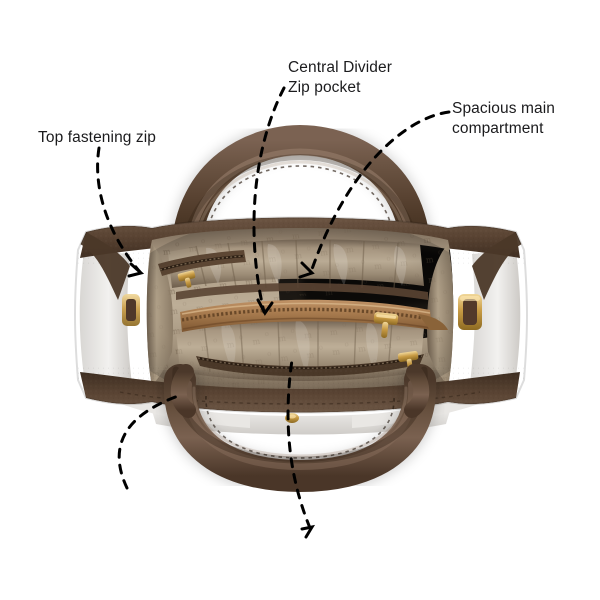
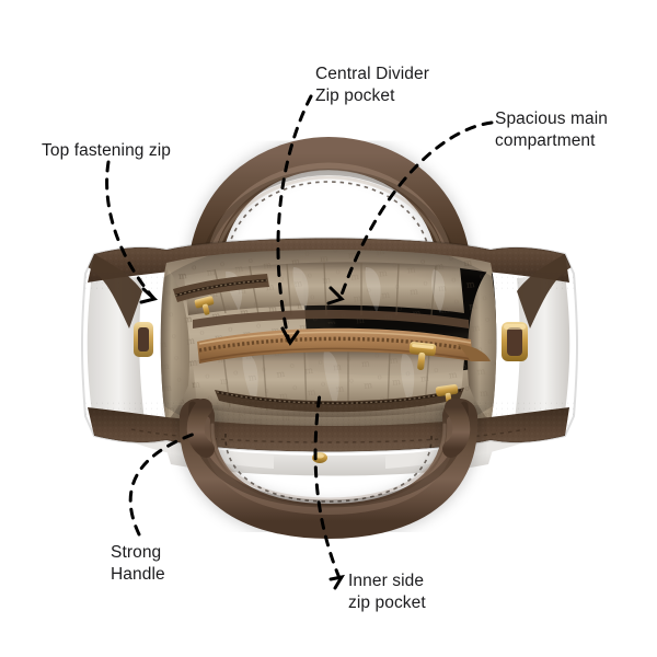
  Top fastening zip
  Central Divider
  Zip pocket
  Spacious main
  compartment
+ Strong
+ Handle
+ Inner side
+ zip pocket
